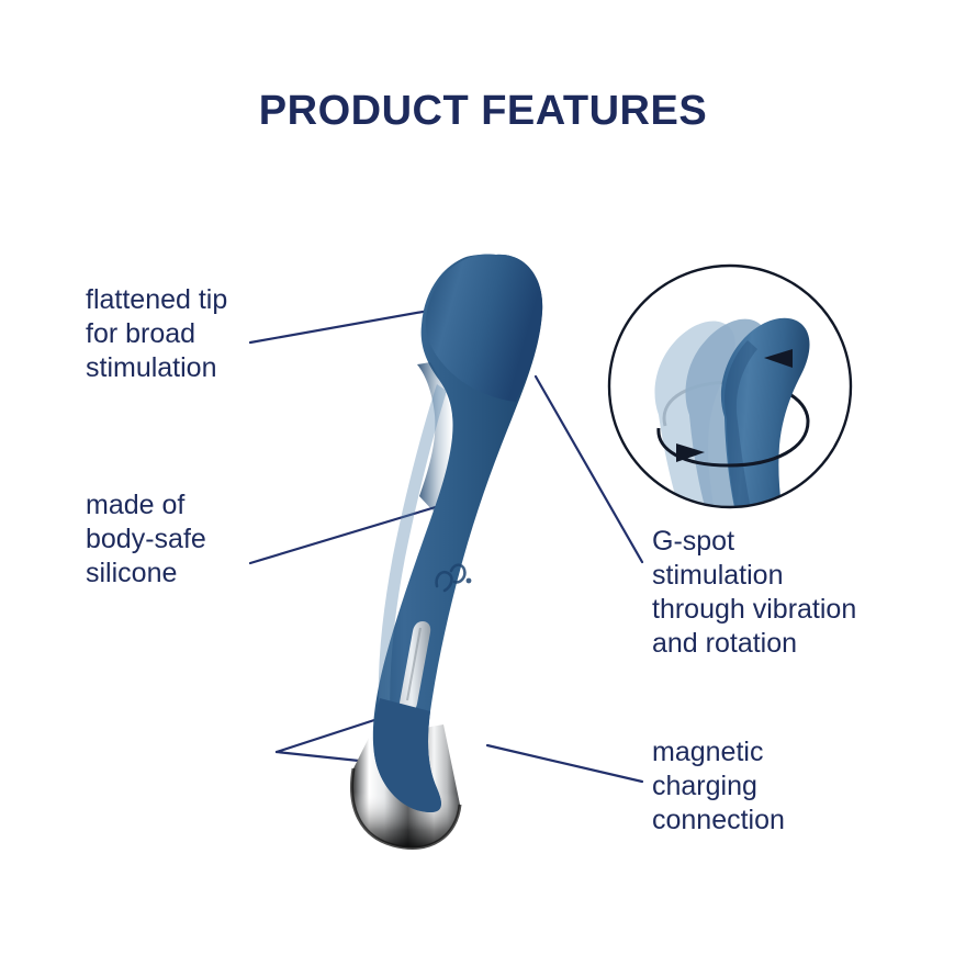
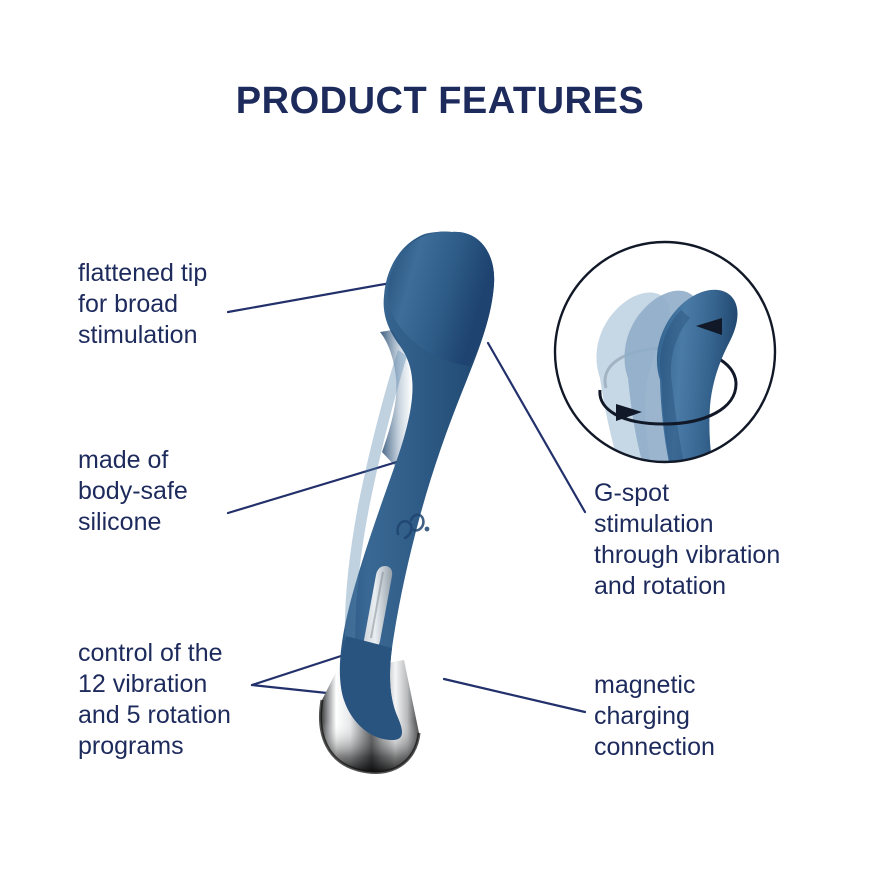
  PRODUCT FEATURES
  flattened tip
  for broad
  stimulation
  made of
  body-safe
  silicone
+ control of the
+ 12 vibration
+ and 5 rotation
+ programs
  G-spot
  stimulation
  through vibration
  and rotation
  magnetic
  charging
  connection
